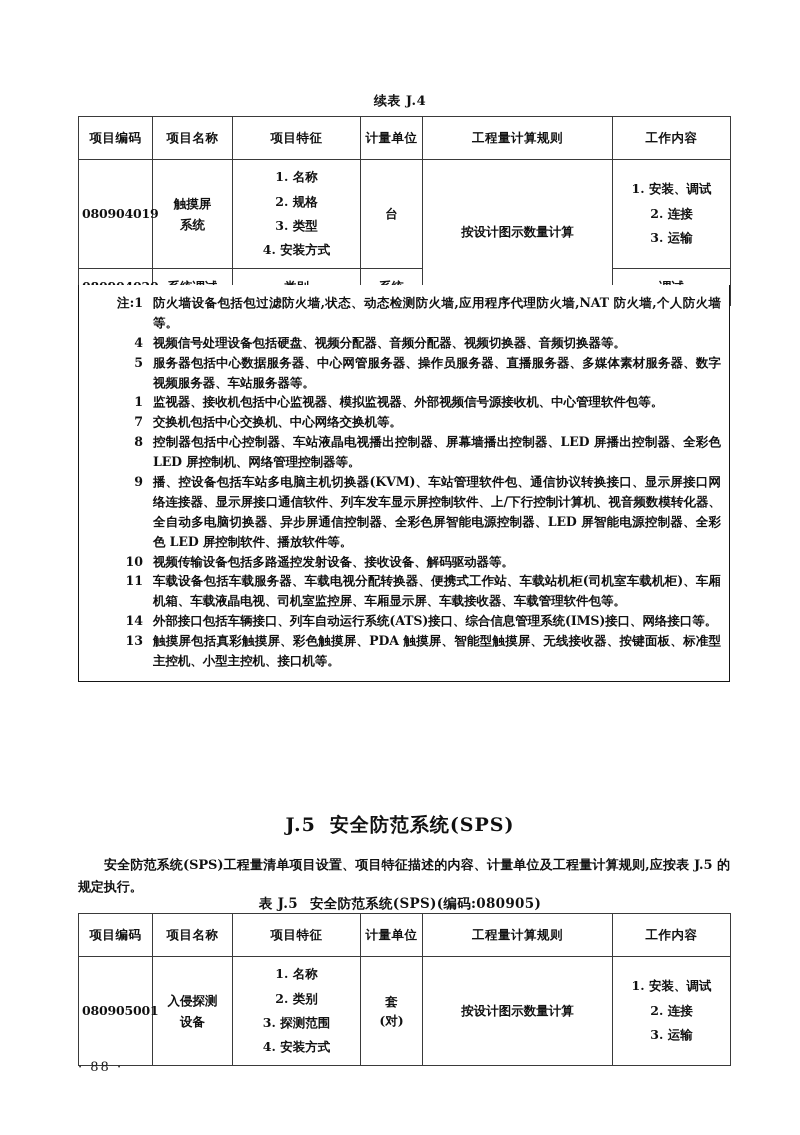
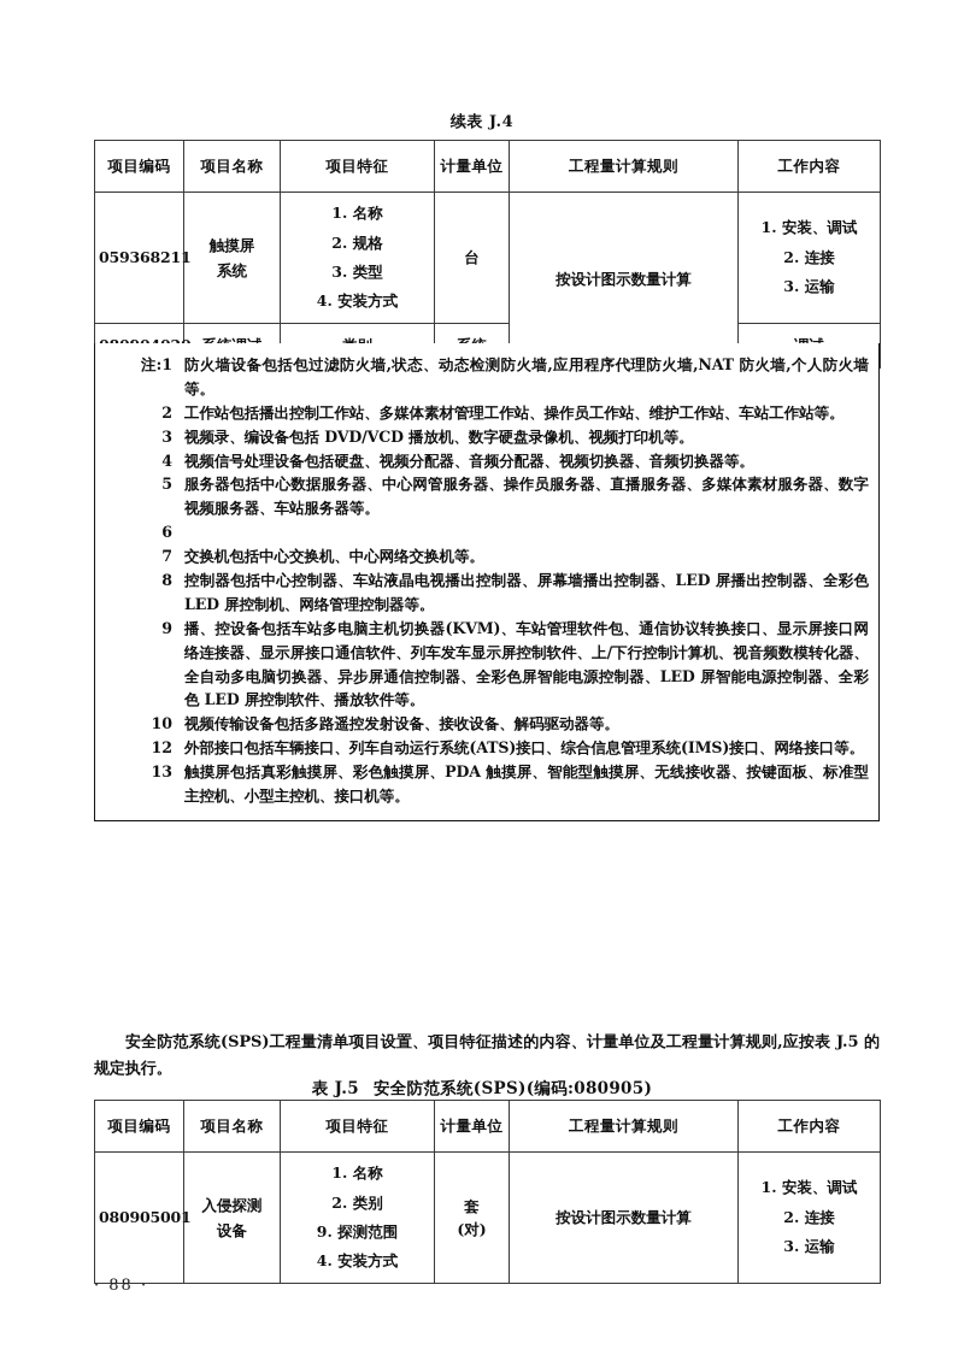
  续表 J.4
  项目编码	项目名称	项目特征	计量单位	工程量计算规则	工作内容
- 080904019	触摸屏 系统	1. 名称 2. 规格 3. 类型 4. 安装方式	台	按设计图示数量计算	1. 安装、调试 2. 连接 3. 运输
+ 059368211	触摸屏 系统	1. 名称 2. 规格 3. 类型 4. 安装方式	台	按设计图示数量计算	1. 安装、调试 2. 连接 3. 运输
  注:1
  防火墙设备包括包过滤防火墙,状态、动态检测防火墙,应用程序代理防火墙,NAT 防火墙,个人防火墙等。
+ 2
+ 工作站包括播出控制工作站、多媒体素材管理工作站、操作员工作站、维护工作站、车站工作站等。
+ 3
+ 视频录、编设备包括 DVD/VCD 播放机、数字硬盘录像机、视频打印机等。
  4
  视频信号处理设备包括硬盘、视频分配器、音频分配器、视频切换器、音频切换器等。
  5
  服务器包括中心数据服务器、中心网管服务器、操作员服务器、直播服务器、多媒体素材服务器、数字视频服务器、车站服务器等。
- 1
+ 6
- 监视器、接收机包括中心监视器、模拟监视器、外部视频信号源接收机、中心管理软件包等。
  7
  交换机包括中心交换机、中心网络交换机等。
  8
  控制器包括中心控制器、车站液晶电视播出控制器、屏幕墙播出控制器、LED 屏播出控制器、全彩色 LED 屏控制机、网络管理控制器等。
  9
  播、控设备包括车站多电脑主机切换器(KVM)、车站管理软件包、通信协议转换接口、显示屏接口网络连接器、显示屏接口通信软件、列车发车显示屏控制软件、上/下行控制计算机、视音频数模转化器、全自动多电脑切换器、异步屏通信控制器、全彩色屏智能电源控制器、LED 屏智能电源控制器、全彩色 LED 屏控制软件、播放软件等。
  10
  视频传输设备包括多路遥控发射设备、接收设备、解码驱动器等。
- 11
- 车载设备包括车载服务器、车载电视分配转换器、便携式工作站、车载站机柜(司机室车载机柜)、车厢机箱、车载液晶电视、司机室监控屏、车厢显示屏、车载接收器、车载管理软件包等。
- 14
+ 12
  外部接口包括车辆接口、列车自动运行系统(ATS)接口、综合信息管理系统(IMS)接口、网络接口等。
  13
  触摸屏包括真彩触摸屏、彩色触摸屏、PDA 触摸屏、智能型触摸屏、无线接收器、按键面板、标准型主控机、小型主控机、接口机等。
- J.5 安全防范系统(SPS)
  安全防范系统(SPS)工程量清单项目设置、项目特征描述的内容、计量单位及工程量计算规则,应按表 J.5 的规定执行。
  表 J.5 安全防范系统(SPS)(编码:080905)
  项目编码	项目名称	项目特征	计量单位	工程量计算规则	工作内容
- 080905001	入侵探测 设备	1. 名称 2. 类别 3. 探测范围 4. 安装方式	套 (对)	按设计图示数量计算	1. 安装、调试 2. 连接 3. 运输
+ 080905001	入侵探测 设备	1. 名称 2. 类别 9. 探测范围 4. 安装方式	套 (对)	按设计图示数量计算	1. 安装、调试 2. 连接 3. 运输
  · 88 ·
